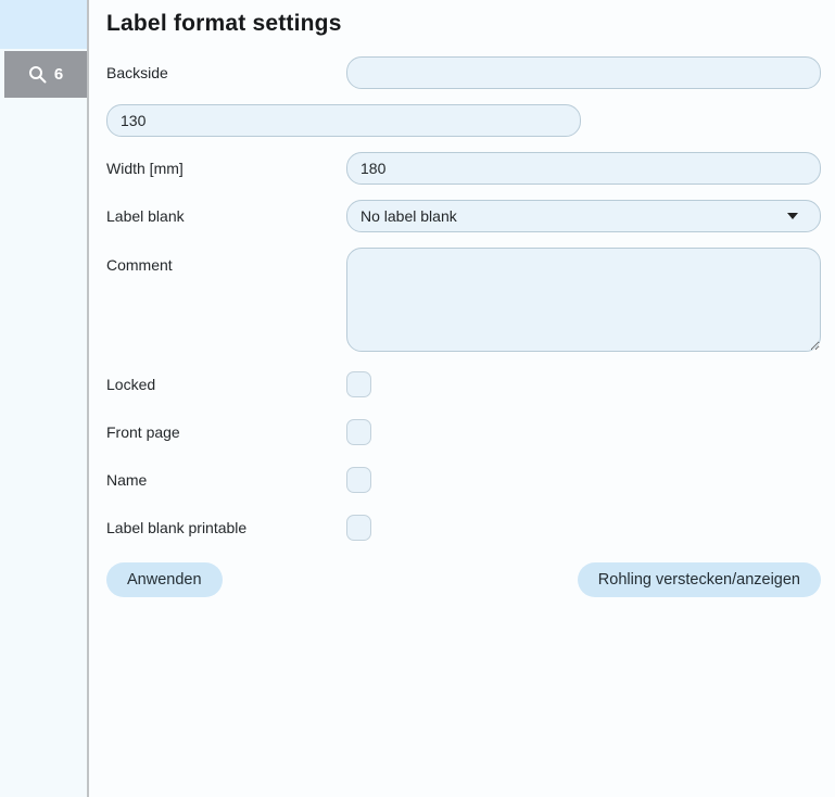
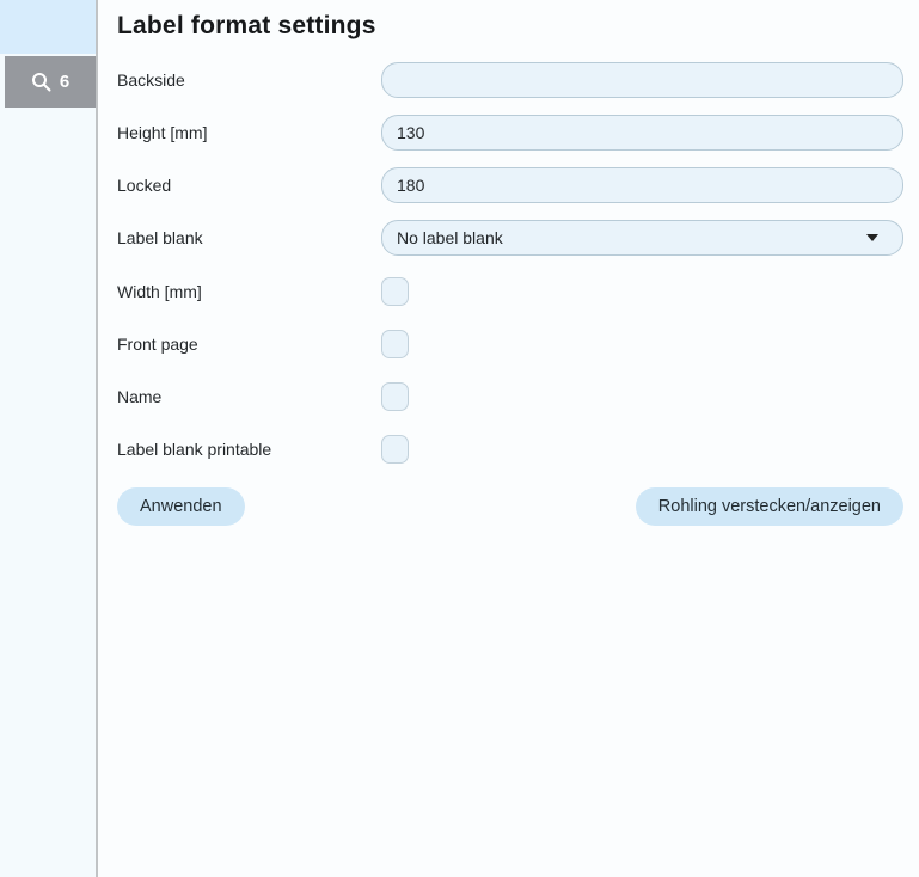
  6
  Label format settings
  Backside
+ Height [mm]
  130
- Width [mm]
+ Locked
  180
  Label blank
  No label blank
- Comment
- Locked
+ Width [mm]
  Front page
  Name
  Label blank printable
  Anwenden
  Rohling verstecken/anzeigen
